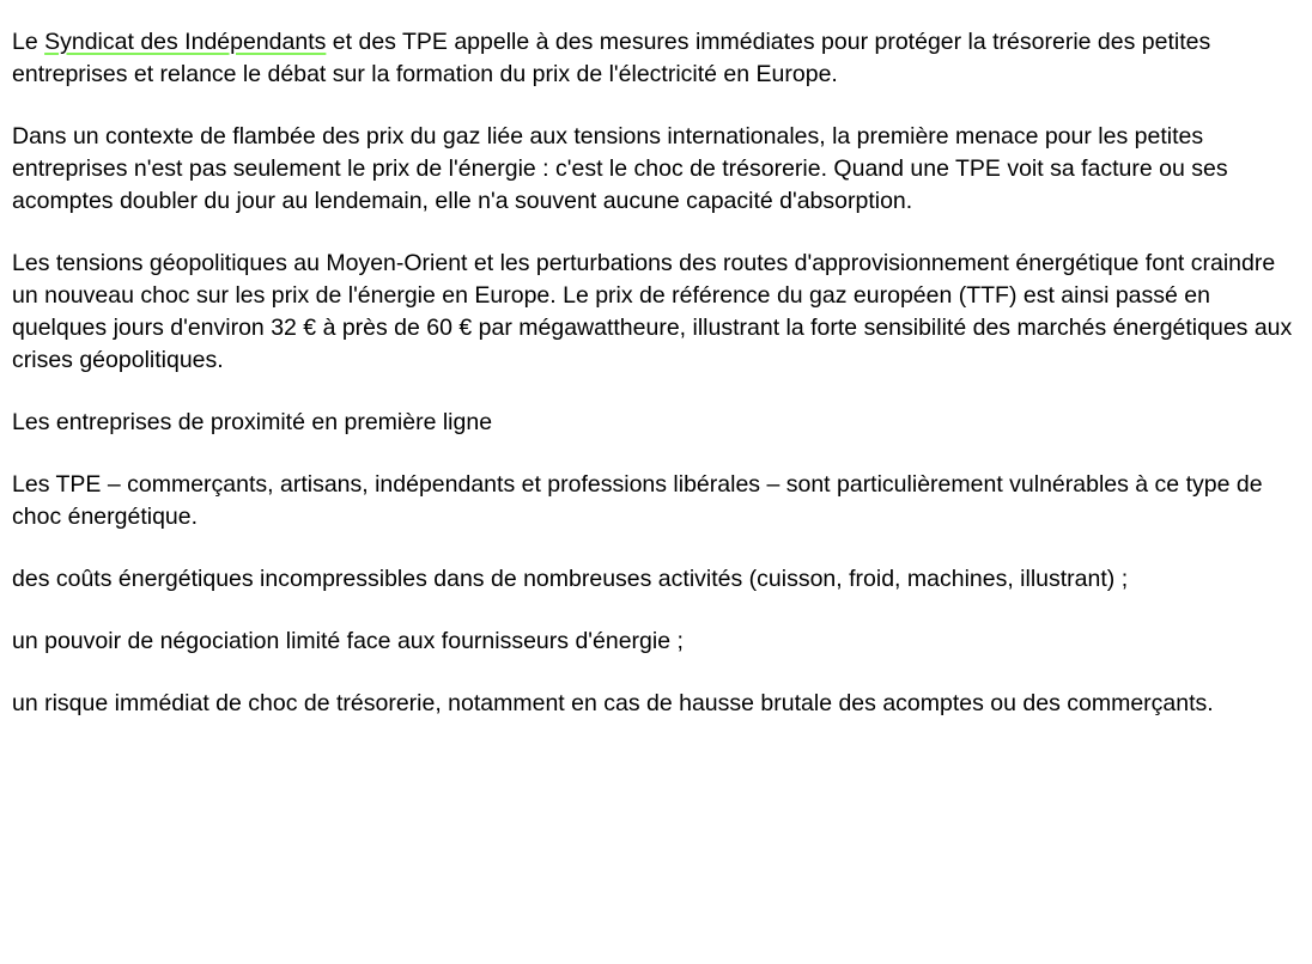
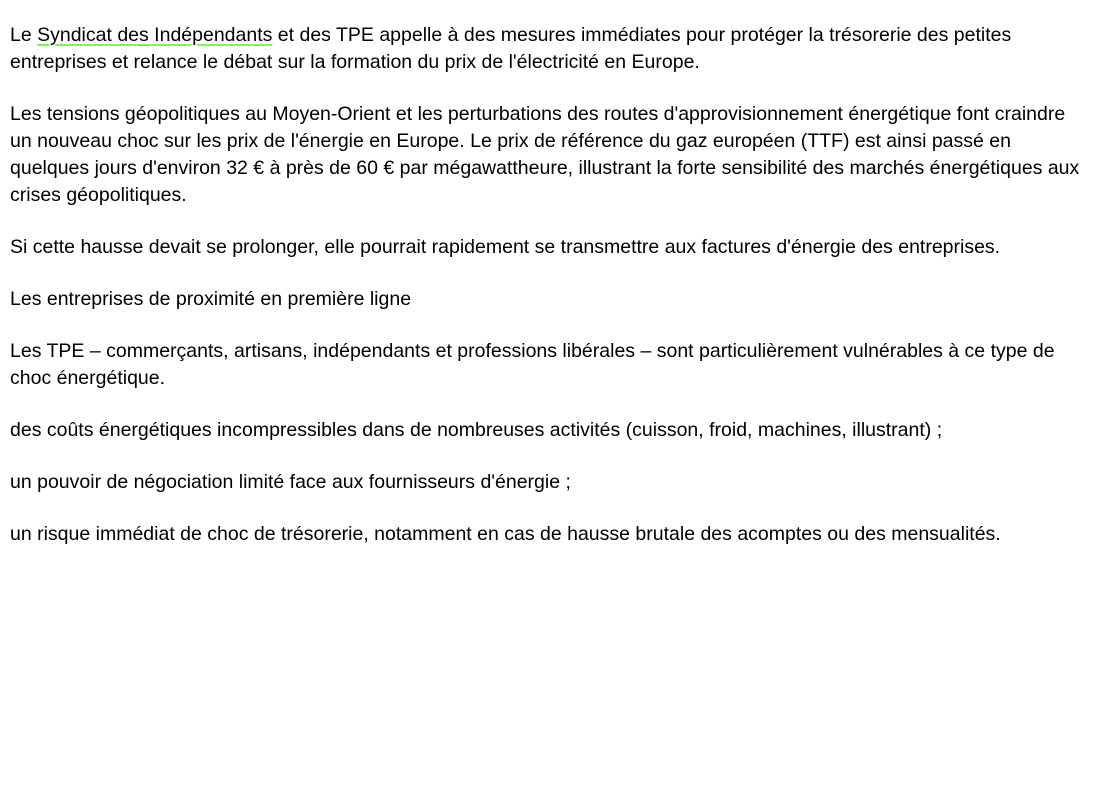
  Le Syndicat des Indépendants et des TPE appelle à des mesures immédiates pour protéger la trésorerie des petites entreprises et relance le débat sur la formation du prix de l'électricité en Europe.
- Dans un contexte de flambée des prix du gaz liée aux tensions internationales, la première menace pour les petites entreprises n'est pas seulement le prix de l'énergie : c'est le choc de trésorerie. Quand une TPE voit sa facture ou ses acomptes doubler du jour au lendemain, elle n'a souvent aucune capacité d'absorption.
  Les tensions géopolitiques au Moyen-Orient et les perturbations des routes d'approvisionnement énergétique font craindre un nouveau choc sur les prix de l'énergie en Europe. Le prix de référence du gaz européen (TTF) est ainsi passé en quelques jours d'environ 32 € à près de 60 € par mégawattheure, illustrant la forte sensibilité des marchés énergétiques aux crises géopolitiques.
+ Si cette hausse devait se prolonger, elle pourrait rapidement se transmettre aux factures d'énergie des entreprises.
  Les entreprises de proximité en première ligne
  Les TPE – commerçants, artisans, indépendants et professions libérales – sont particulièrement vulnérables à ce type de choc énergétique.
  des coûts énergétiques incompressibles dans de nombreuses activités (cuisson, froid, machines, illustrant) ;
  un pouvoir de négociation limité face aux fournisseurs d'énergie ;
- un risque immédiat de choc de trésorerie, notamment en cas de hausse brutale des acomptes ou des commerçants.
+ un risque immédiat de choc de trésorerie, notamment en cas de hausse brutale des acomptes ou des mensualités.
